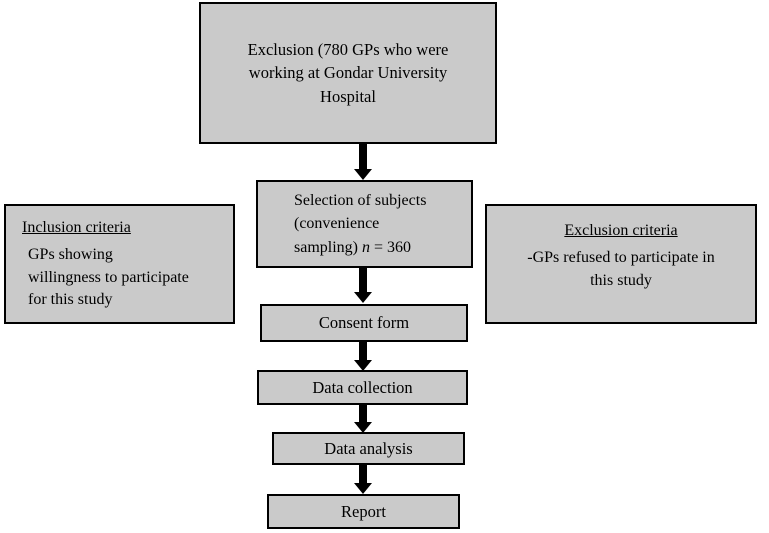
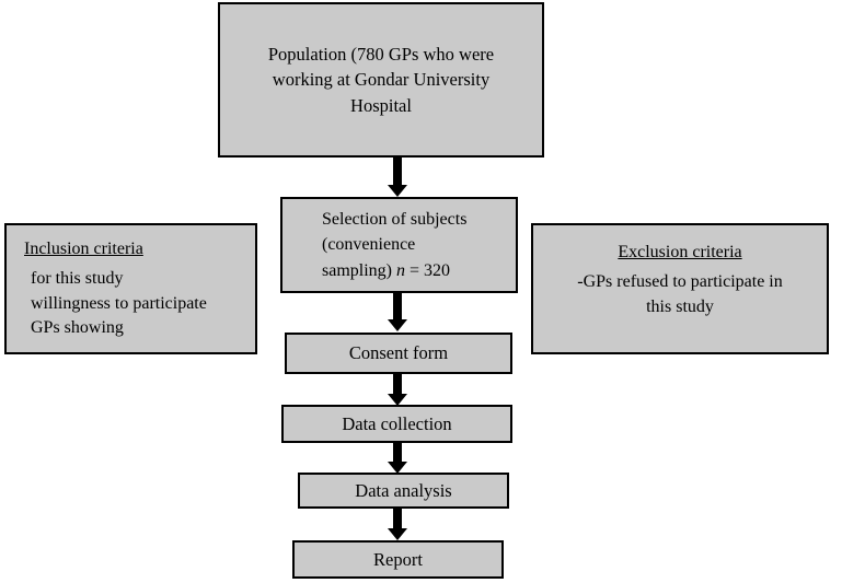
- Exclusion (780 GPs who were
+ Population (780 GPs who were
  working at Gondar University
  Hospital
  Selection of subjects
  (convenience
- sampling) n = 360
+ sampling) n = 320
  Inclusion criteria
- GPs showing
+ for this study
  willingness to participate
- for this study
+ GPs showing
  Exclusion criteria
  -GPs refused to participate in
  this study
  Consent form
  Data collection
  Data analysis
  Report
